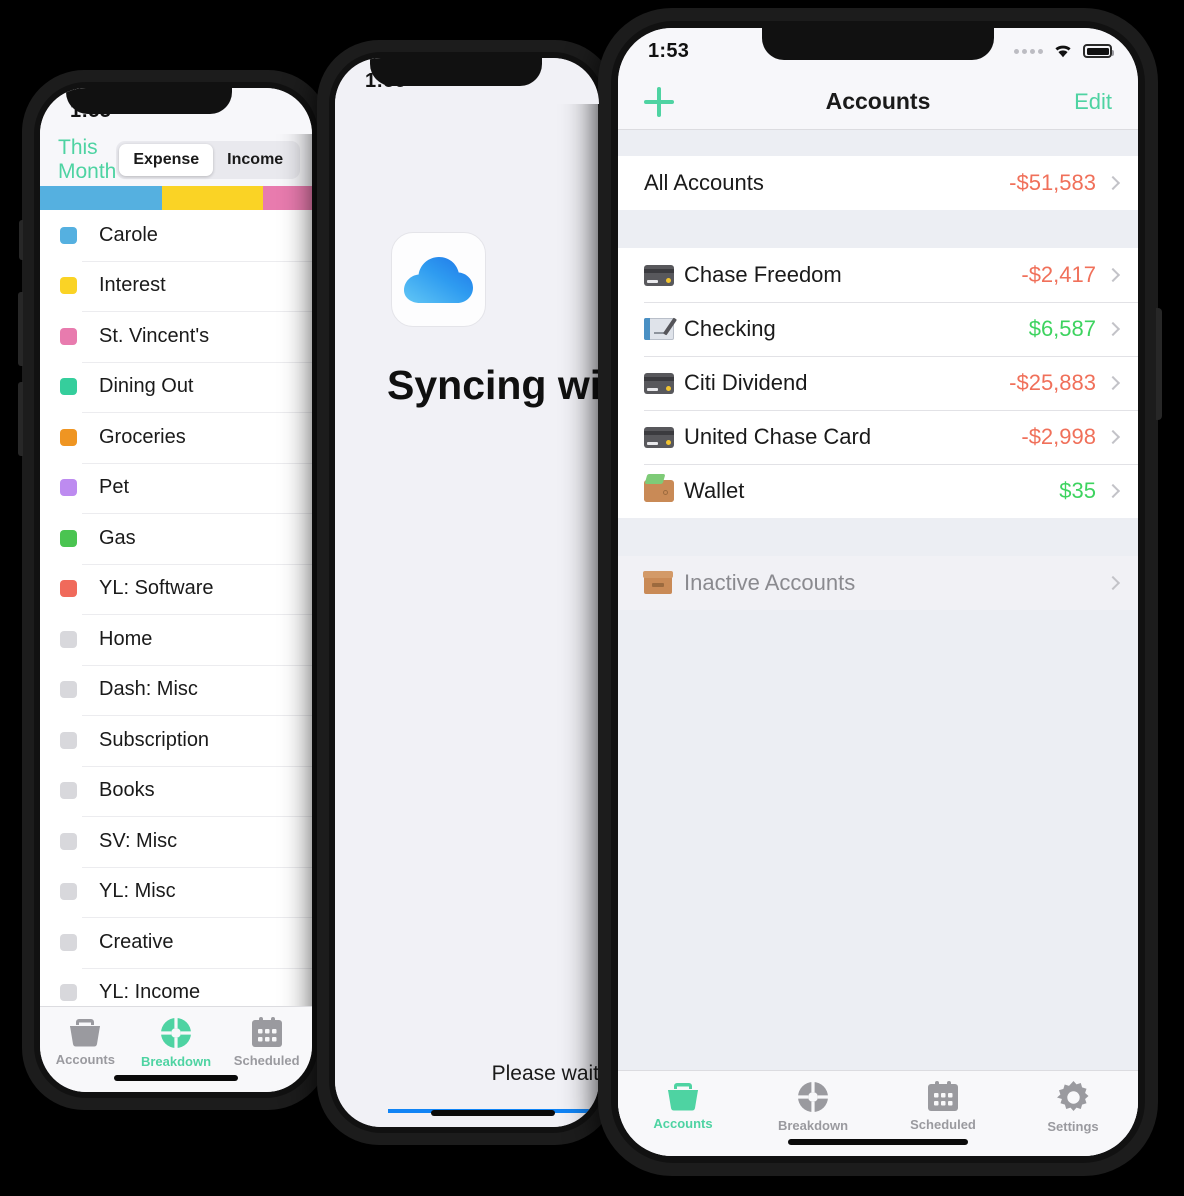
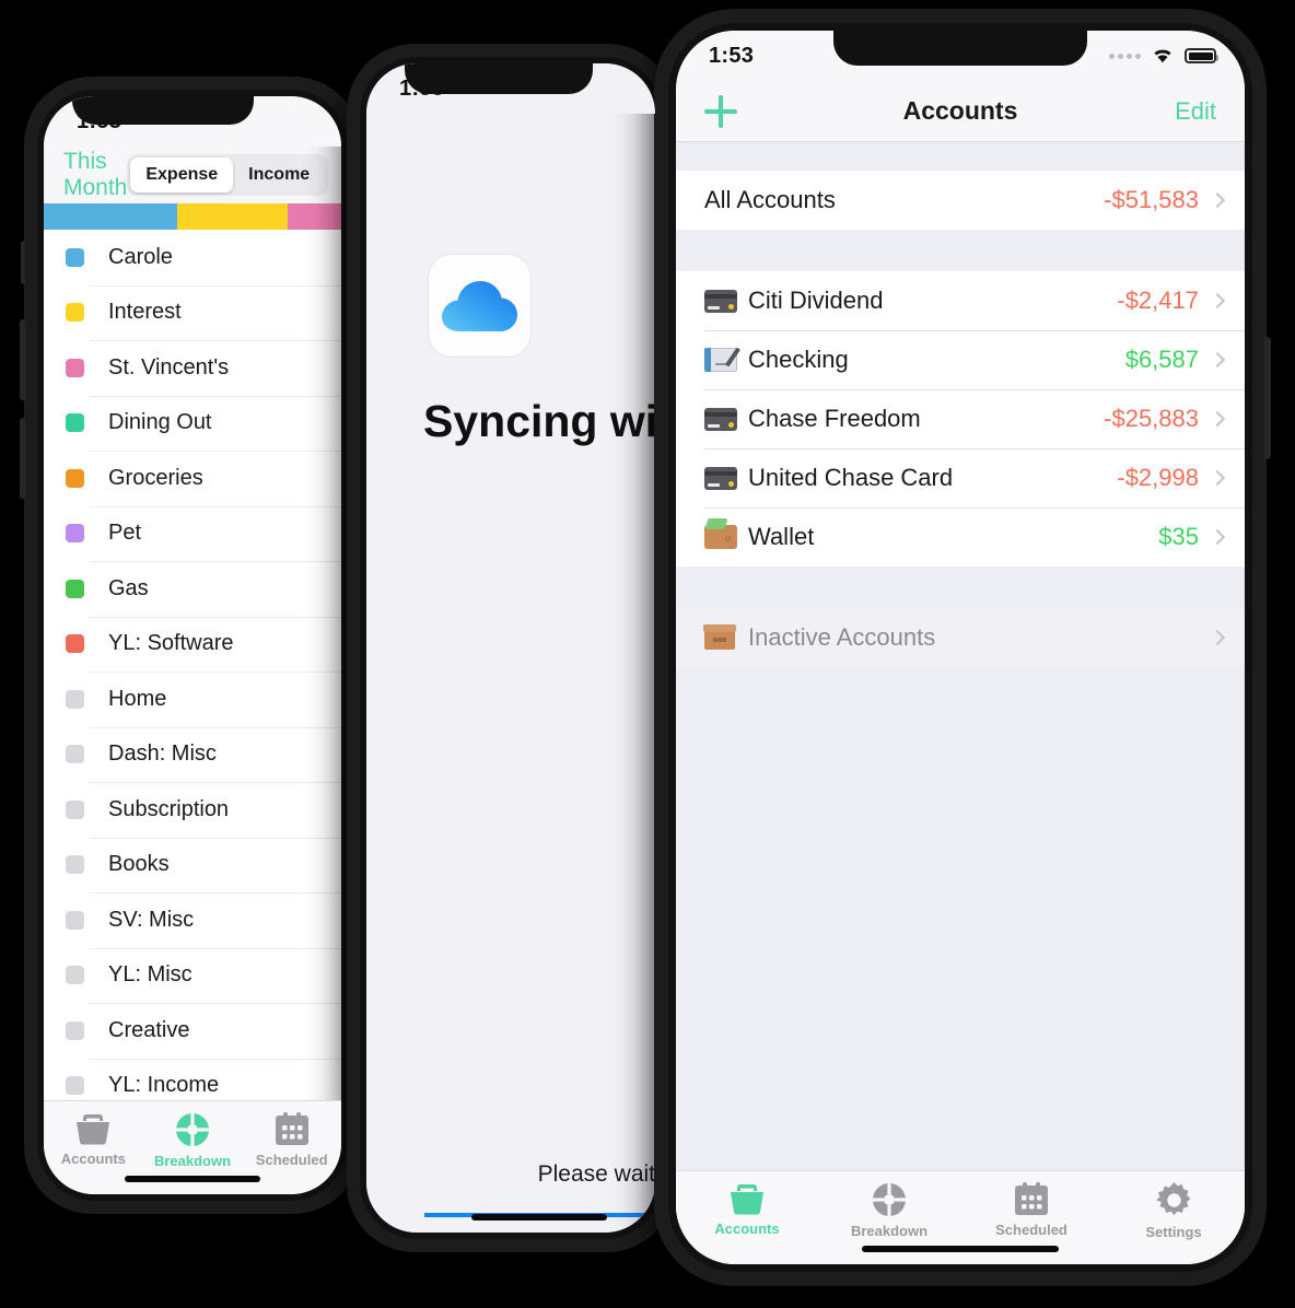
  This Month
  Expense
  Income
  Carole
  Interest
  St. Vincent's
  Dining Out
  Groceries
  Pet
  Gas
  YL: Software
  Home
  Dash: Misc
  Subscription
  Books
  SV: Misc
  YL: Misc
  Creative
  YL: Income
  Accounts
  Breakdown
  Scheduled
  Please wait
  1:53
  Accounts
  Edit
  All Accounts
  -$51,583
- Chase Freedom
+ Citi Dividend
  -$2,417
  Checking
  $6,587
- Citi Dividend
+ Chase Freedom
  -$25,883
  United Chase Card
  -$2,998
  Wallet
  $35
  Inactive Accounts
  Accounts
  Breakdown
  Scheduled
  Settings
